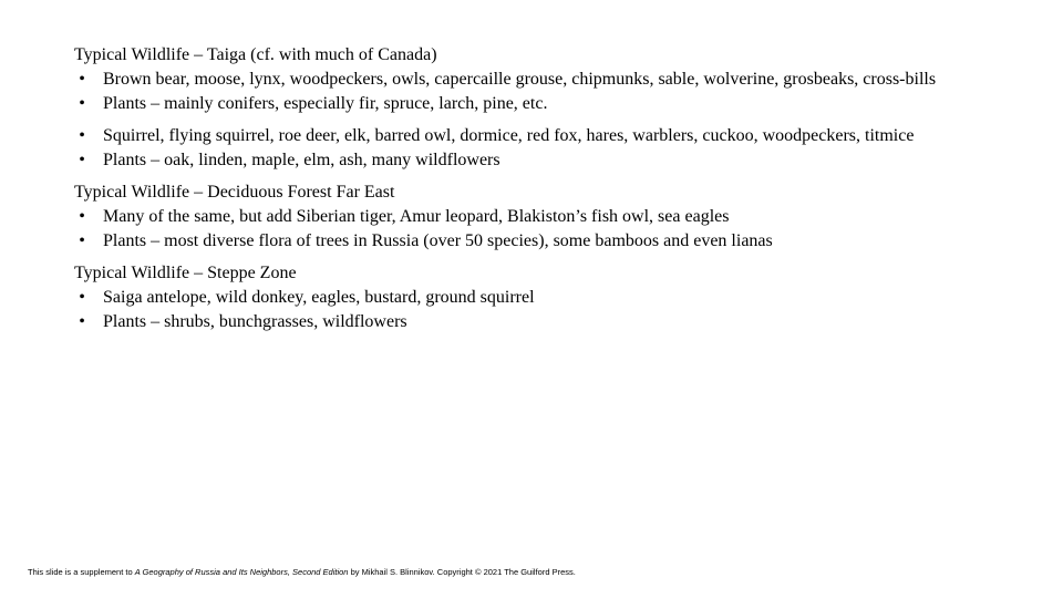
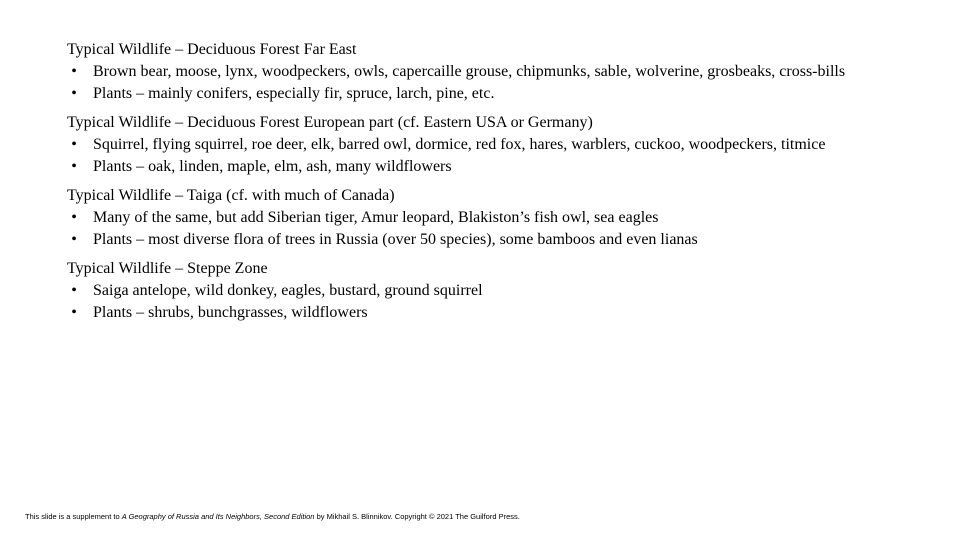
- Typical Wildlife – Taiga (cf. with much of Canada)
+ Typical Wildlife – Deciduous Forest Far East
  •
  Brown bear, moose, lynx, woodpeckers, owls, capercaille grouse, chipmunks, sable, wolverine, grosbeaks, cross-bills
  •
  Plants – mainly conifers, especially fir, spruce, larch, pine, etc.
+ Typical Wildlife – Deciduous Forest European part (cf. Eastern USA or Germany)
  •
  Squirrel, flying squirrel, roe deer, elk, barred owl, dormice, red fox, hares, warblers, cuckoo, woodpeckers, titmice
  •
  Plants – oak, linden, maple, elm, ash, many wildflowers
- Typical Wildlife – Deciduous Forest Far East
+ Typical Wildlife – Taiga (cf. with much of Canada)
  •
  Many of the same, but add Siberian tiger, Amur leopard, Blakiston’s fish owl, sea eagles
  •
  Plants – most diverse flora of trees in Russia (over 50 species), some bamboos and even lianas
  Typical Wildlife – Steppe Zone
  •
  Saiga antelope, wild donkey, eagles, bustard, ground squirrel
  •
  Plants – shrubs, bunchgrasses, wildflowers
  This slide is a supplement to A Geography of Russia and Its Neighbors, Second Edition by Mikhail S. Blinnikov. Copyright © 2021 The Guilford Press.
